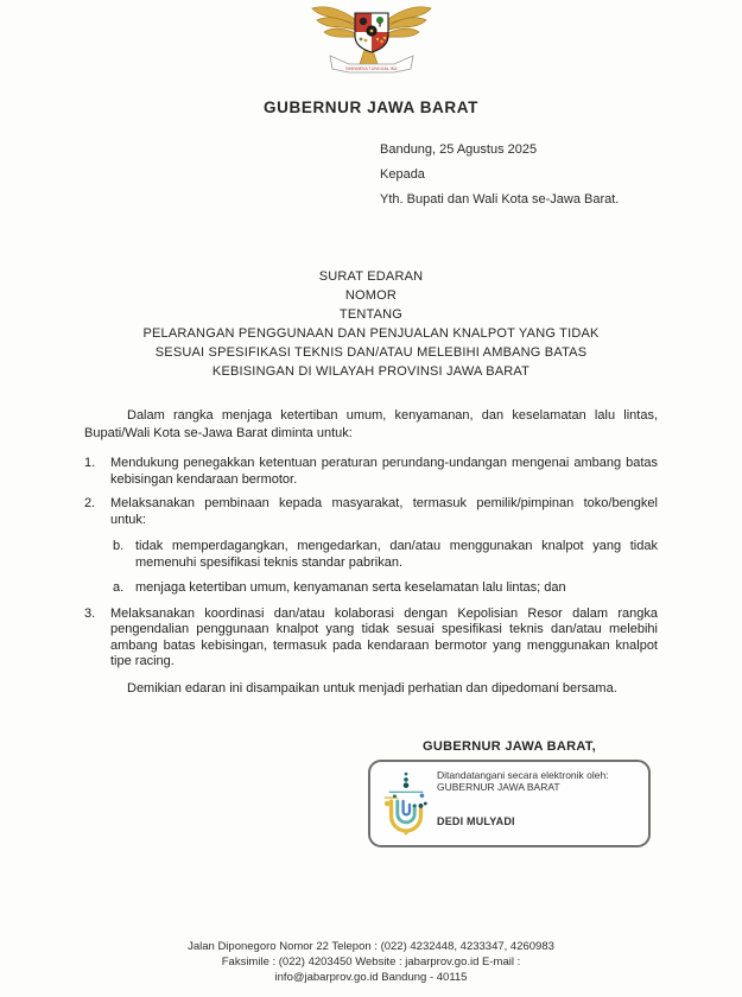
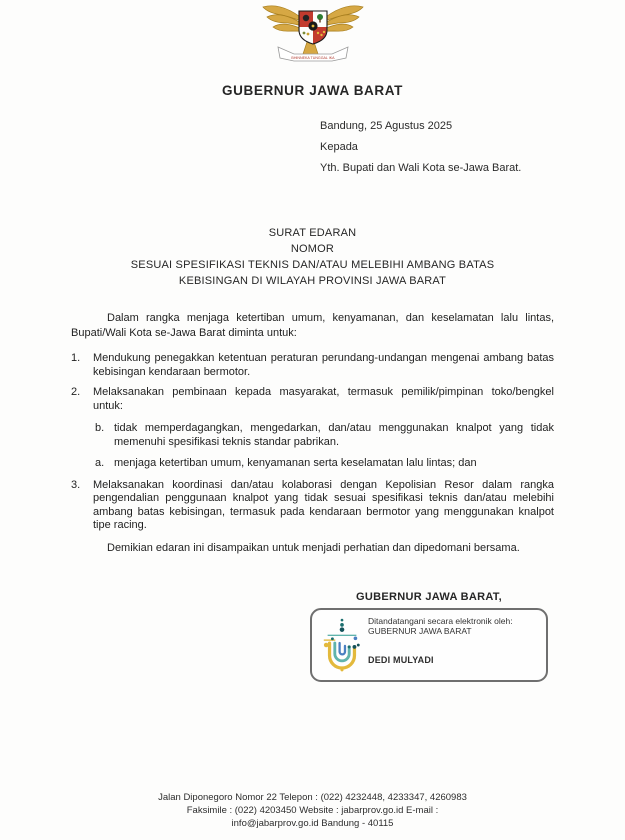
  GUBERNUR JAWA BARAT
  Bandung, 25 Agustus 2025
  Kepada
  Yth. Bupati dan Wali Kota se-Jawa Barat.
  SURAT EDARAN
  NOMOR
- TENTANG
- PELARANGAN PENGGUNAAN DAN PENJUALAN KNALPOT YANG TIDAK
  SESUAI SPESIFIKASI TEKNIS DAN/ATAU MELEBIHI AMBANG BATAS
  KEBISINGAN DI WILAYAH PROVINSI JAWA BARAT
  Dalam rangka menjaga ketertiban umum, kenyamanan, dan keselamatan lalu lintas, Bupati/Wali Kota se-Jawa Barat diminta untuk:
  1.
  Mendukung penegakkan ketentuan peraturan perundang-undangan mengenai ambang batas kebisingan kendaraan bermotor.
  2.
  Melaksanakan pembinaan kepada masyarakat, termasuk pemilik/pimpinan toko/bengkel untuk:
  b.
  tidak memperdagangkan, mengedarkan, dan/atau menggunakan knalpot yang tidak memenuhi spesifikasi teknis standar pabrikan.
  a.
  menjaga ketertiban umum, kenyamanan serta keselamatan lalu lintas; dan
  3.
  Melaksanakan koordinasi dan/atau kolaborasi dengan Kepolisian Resor dalam rangka pengendalian penggunaan knalpot yang tidak sesuai spesifikasi teknis dan/atau melebihi ambang batas kebisingan, termasuk pada kendaraan bermotor yang menggunakan knalpot tipe racing.
  Demikian edaran ini disampaikan untuk menjadi perhatian dan dipedomani bersama.
  GUBERNUR JAWA BARAT,
  Ditandatangani secara elektronik oleh:
  GUBERNUR JAWA BARAT
  DEDI MULYADI
  Jalan Diponegoro Nomor 22 Telepon : (022) 4232448, 4233347, 4260983
  Faksimile : (022) 4203450 Website : jabarprov.go.id E-mail :
  info@jabarprov.go.id Bandung - 40115
